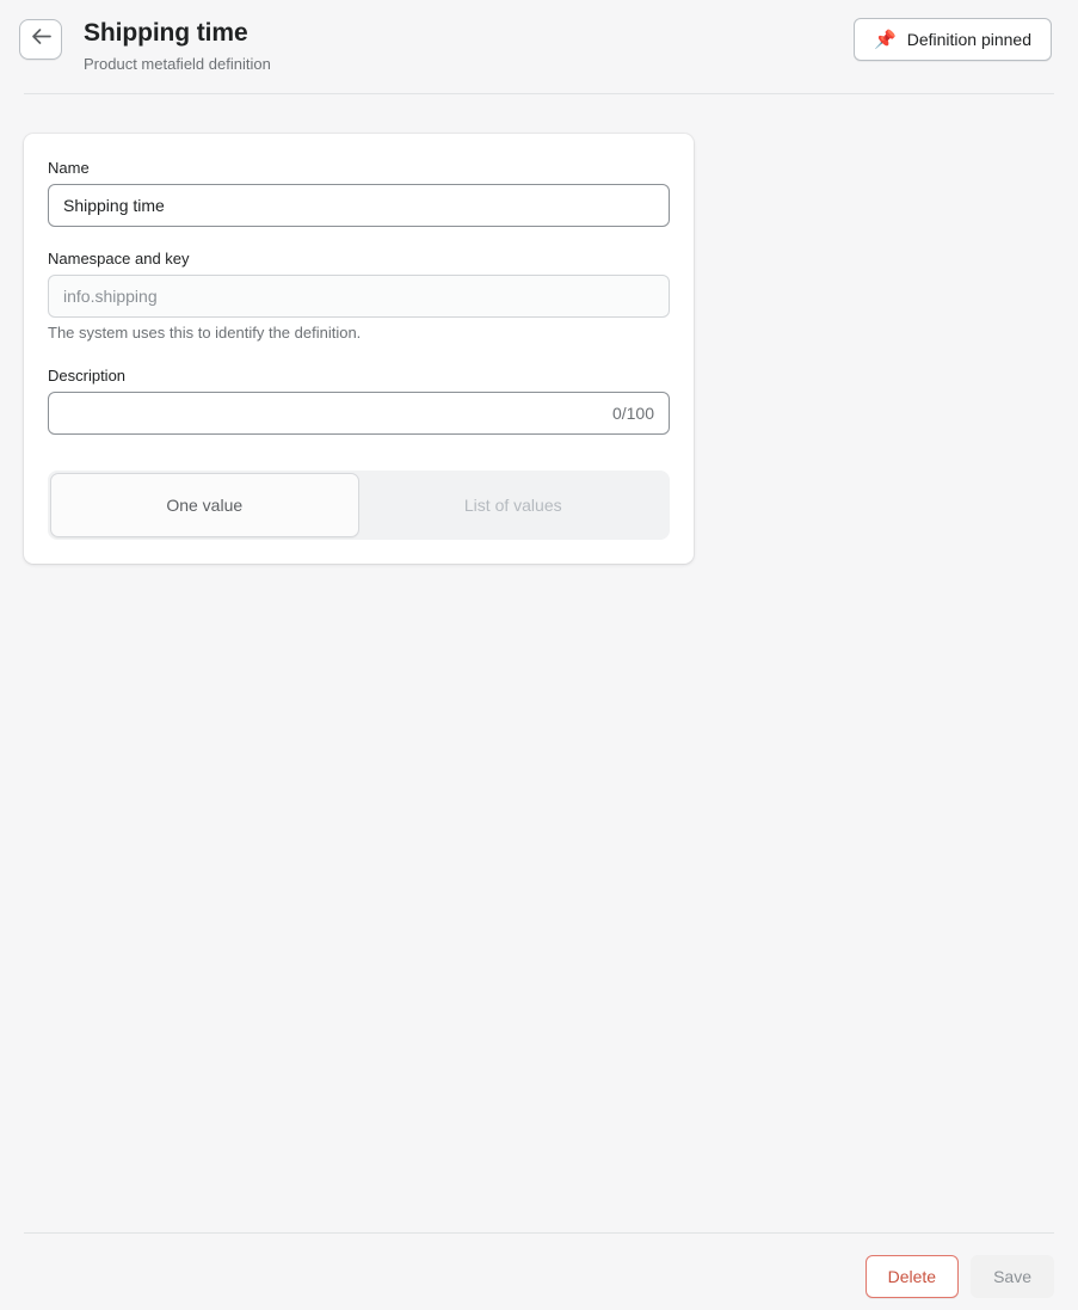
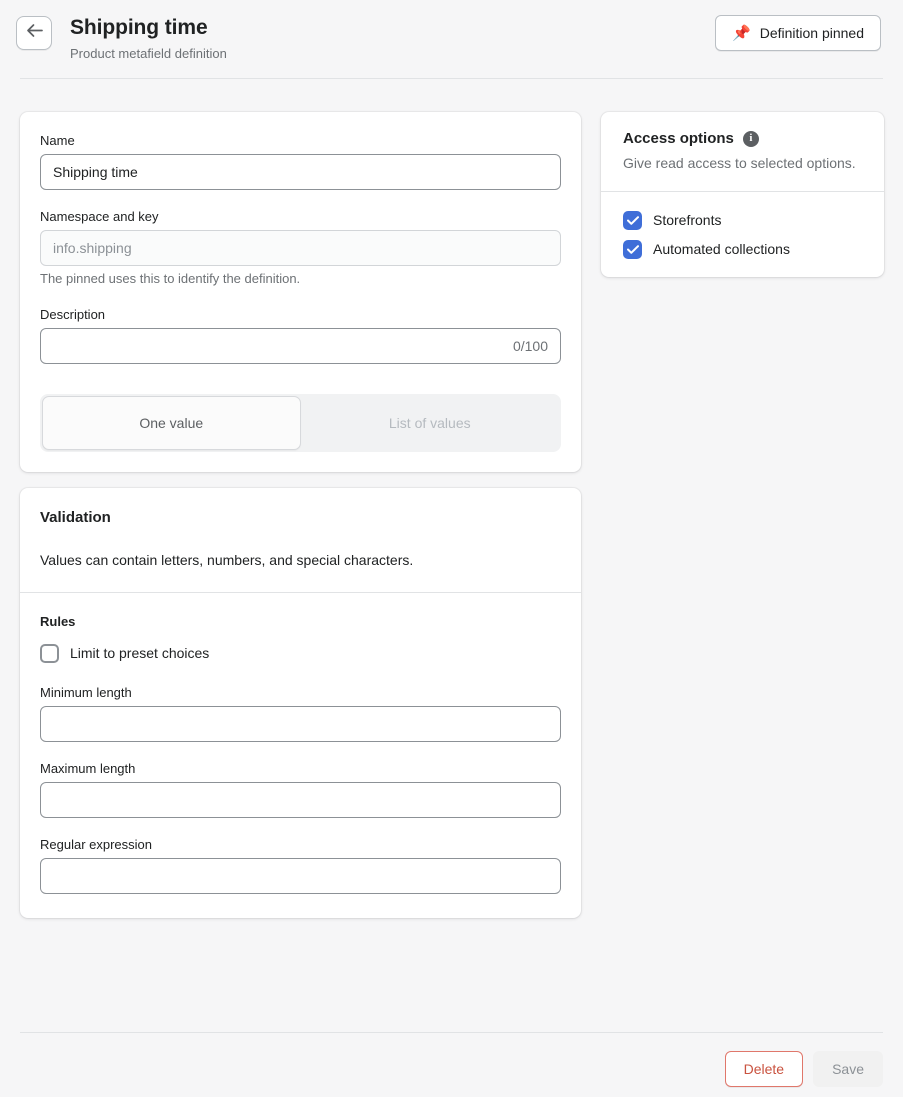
  Shipping time
  Product metafield definition
  📌
  Definition pinned
  Name
  Shipping time
  Namespace and key
  info.shipping
- The system uses this to identify the definition.
+ The pinned uses this to identify the definition.
  Description
  0/100
  One value
  List of values
+ Validation
+ Values can contain letters, numbers, and special characters.
+ Rules
+ Limit to preset choices
+ Minimum length
+ Maximum length
+ Regular expression
+ Access options
+ i
+ Give read access to selected options.
+ Storefronts
+ Automated collections
  Delete
  Save
